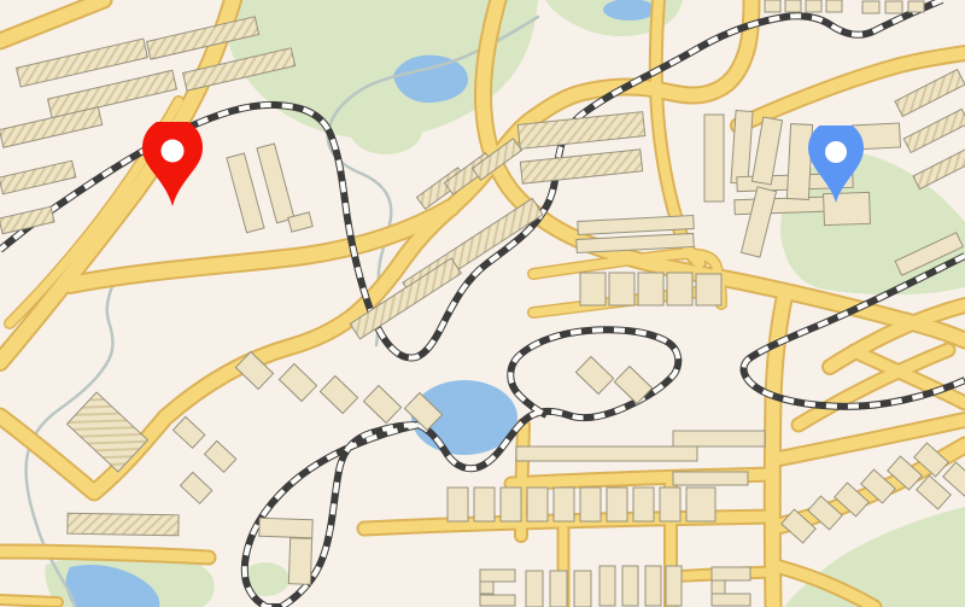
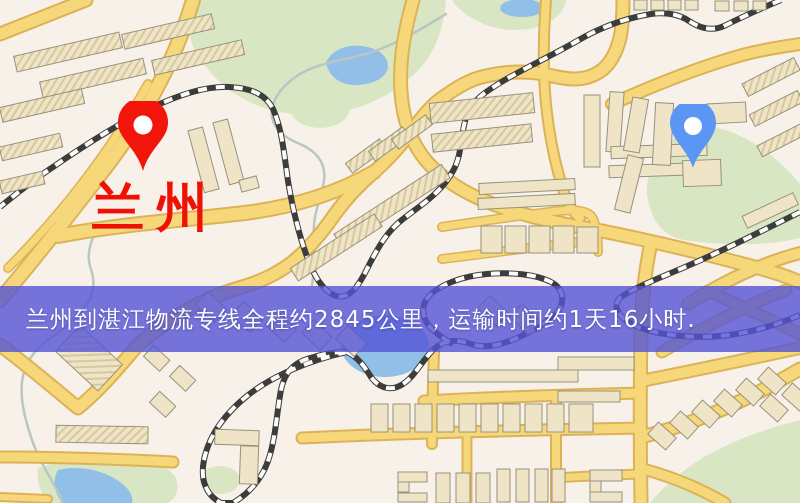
+ 兰州
+ 兰州到湛江物流专线全程约2845公里，运输时间约1天16小时.
